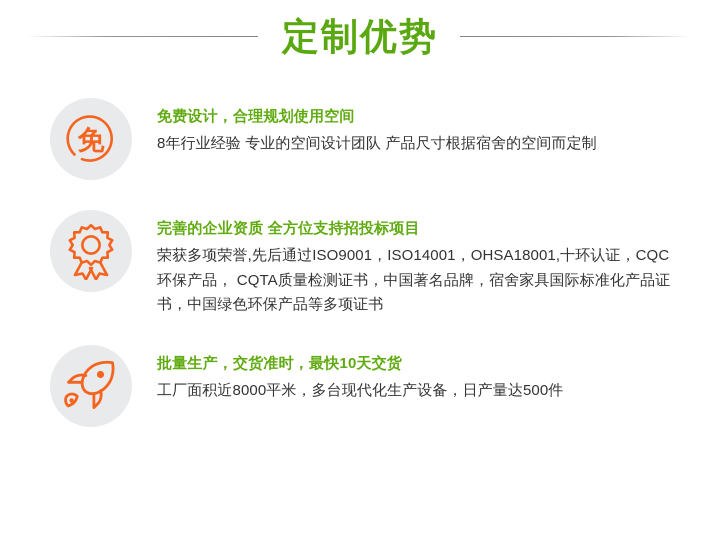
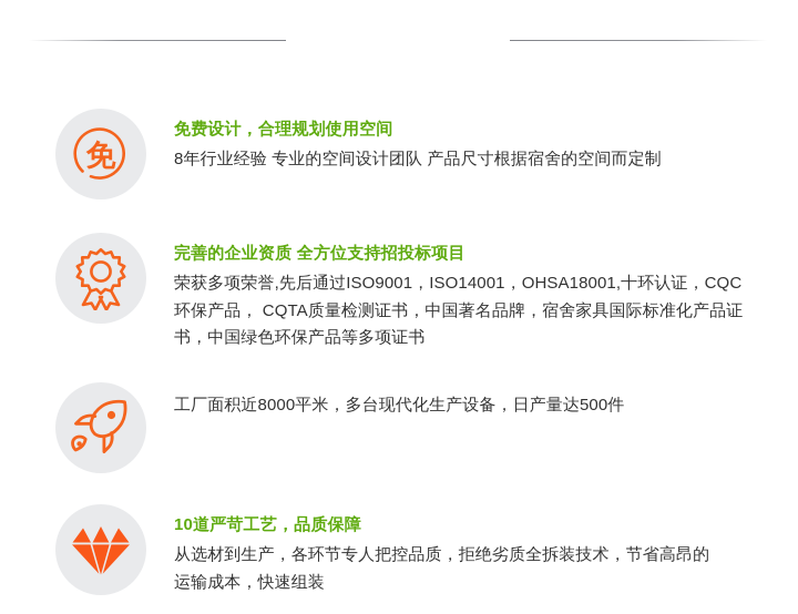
- 定制优势
  免
  免费设计，合理规划使用空间
  8年行业经验 专业的空间设计团队 产品尺寸根据宿舍的空间而定制
  完善的企业资质 全方位支持招投标项目
  荣获多项荣誉,先后通过ISO9001，ISO14001，OHSA18001,十环认证，CQC
  环保产品， CQTA质量检测证书，中国著名品牌，宿舍家具国际标准化产品证
  书，中国绿色环保产品等多项证书
- 批量生产，交货准时，最快10天交货
  工厂面积近8000平米，多台现代化生产设备，日产量达500件
+ 10道严苛工艺，品质保障
+ 从选材到生产，各环节专人把控品质，拒绝劣质全拆装技术，节省高昂的
+ 运输成本，快速组装
